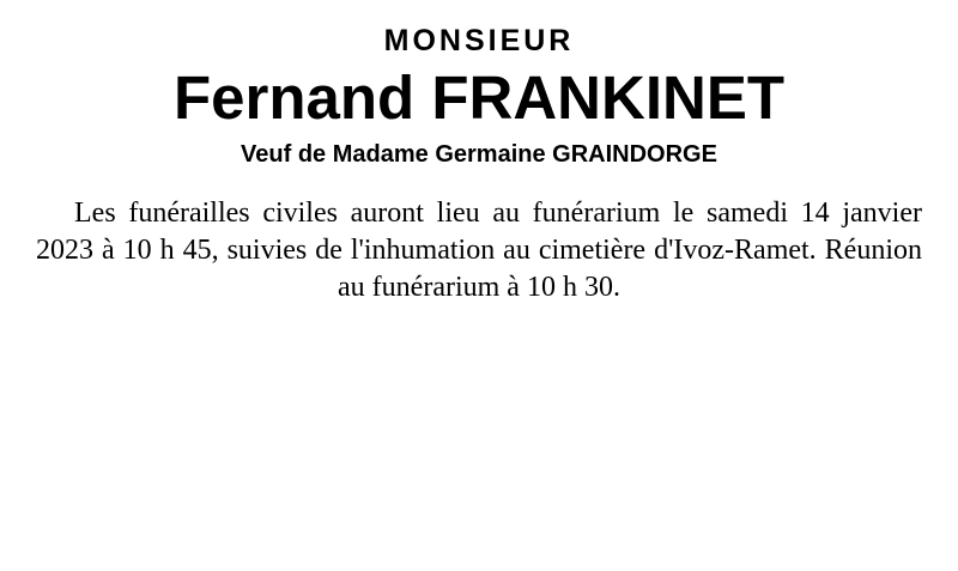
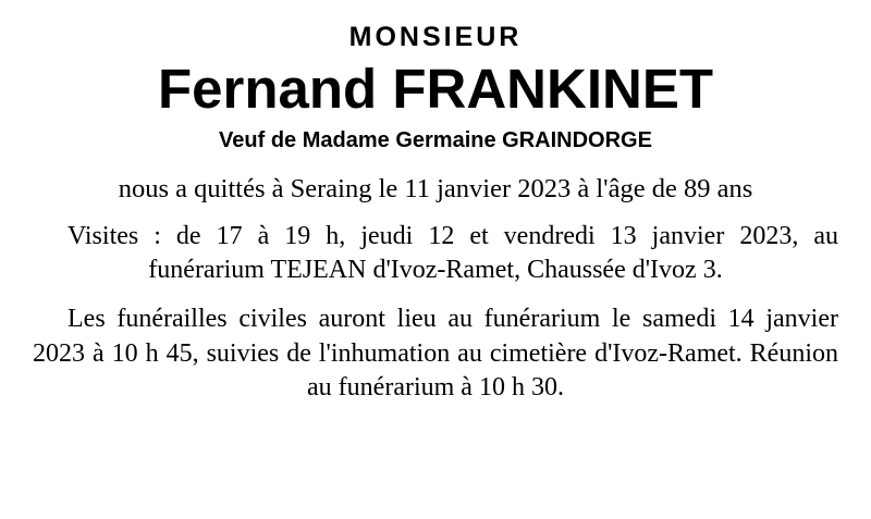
  MONSIEUR
  Fernand FRANKINET
  Veuf de Madame Germaine GRAINDORGE
+ nous a quittés à Seraing le 11 janvier 2023 à l'âge de 89 ans
+ Visites : de 17 à 19 h, jeudi 12 et vendredi 13 janvier 2023, au funérarium TEJEAN d'Ivoz-Ramet, Chaussée d'Ivoz 3.
  Les funérailles civiles auront lieu au funérarium le samedi 14 janvier 2023 à 10 h 45, suivies de l'inhumation au cimetière d'Ivoz-Ramet. Réunion au funérarium à 10 h 30.
